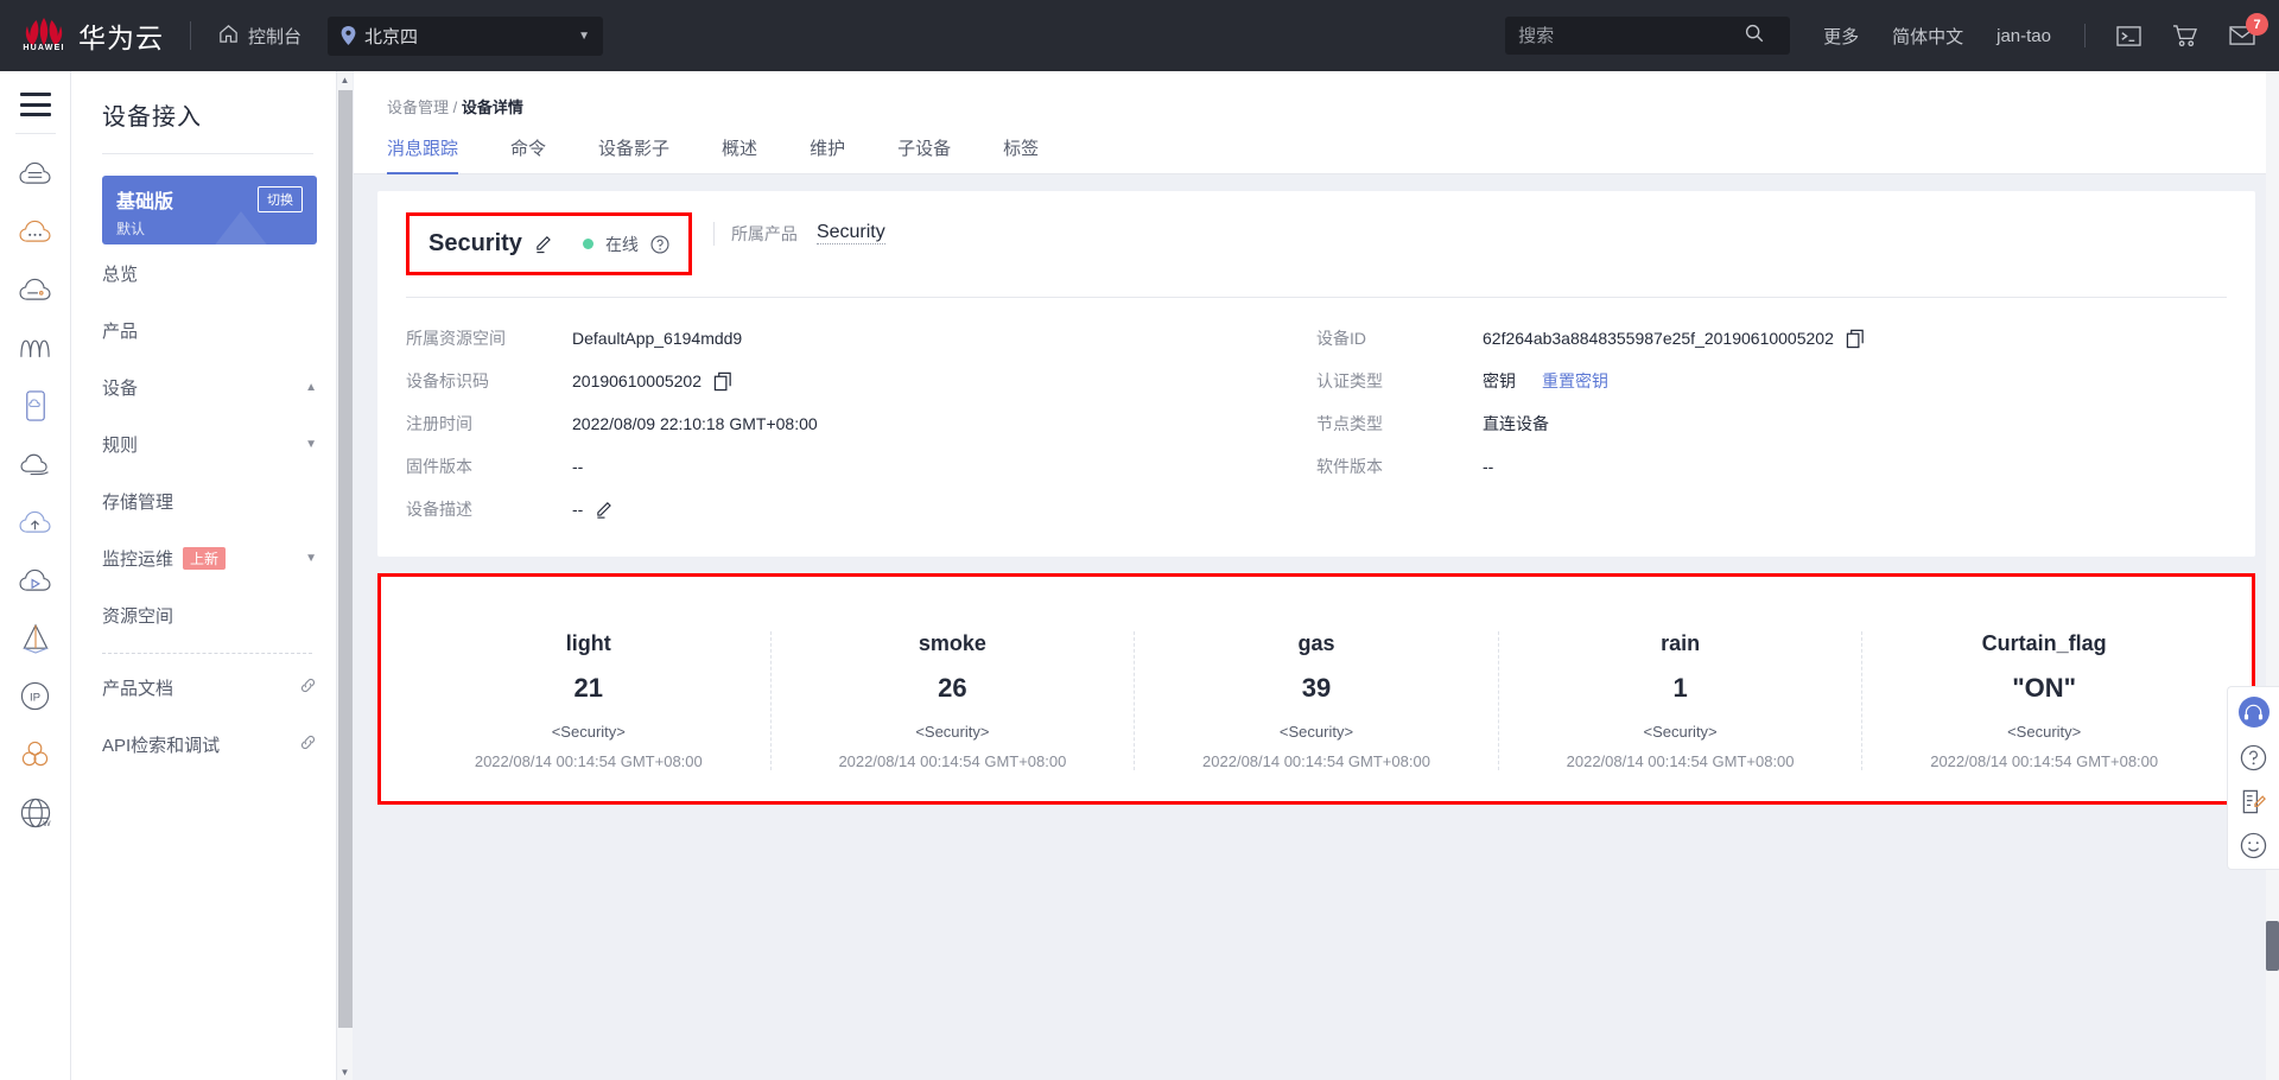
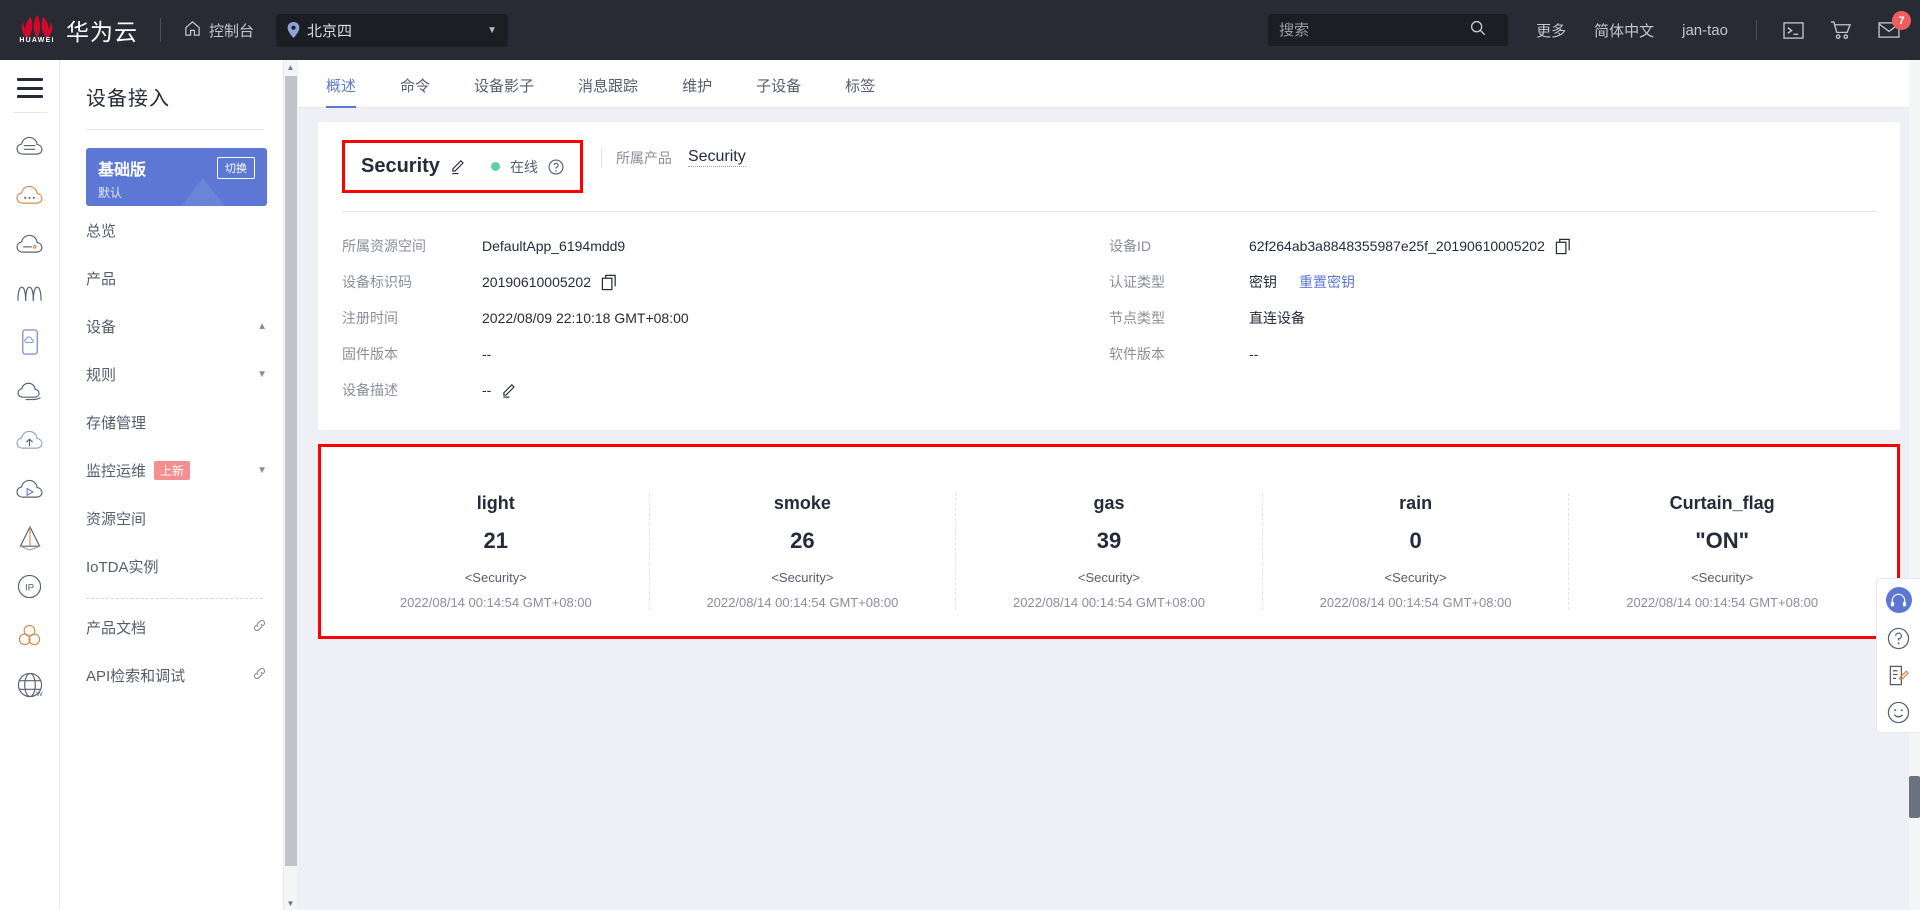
  华为云
  控制台
  北京四
  ▼
  搜索
  更多
  简体中文
  jan-tao
  7
  IP
  设备接入
  基础版
  切换
  默认
  总览
  产品
  设备
  ▲
  规则
  ▼
  存储管理
  监控运维
  上新
  ▼
  资源空间
+ IoTDA实例
  产品文档
  API检索和调试
  ▲
  ▼
- 设备管理 / 设备详情
- 消息跟踪
+ 概述
  命令
  设备影子
- 概述
+ 消息跟踪
  维护
  子设备
  标签
  Security
  在线
  所属产品
  Security
  所属资源空间
  DefaultApp_6194mdd9
  设备标识码
  20190610005202
  注册时间
  2022/08/09 22:10:18 GMT+08:00
  固件版本
  --
  设备描述
  --
  设备ID
  62f264ab3a8848355987e25f_20190610005202
  认证类型
  密钥
  重置密钥
  节点类型
  直连设备
  软件版本
  --
  light
  21
  <Security>
  2022/08/14 00:14:54 GMT+08:00
  smoke
  26
  <Security>
  2022/08/14 00:14:54 GMT+08:00
  gas
  39
  <Security>
  2022/08/14 00:14:54 GMT+08:00
  rain
- 1
+ 0
  <Security>
  2022/08/14 00:14:54 GMT+08:00
  Curtain_flag
  "ON"
  <Security>
  2022/08/14 00:14:54 GMT+08:00
